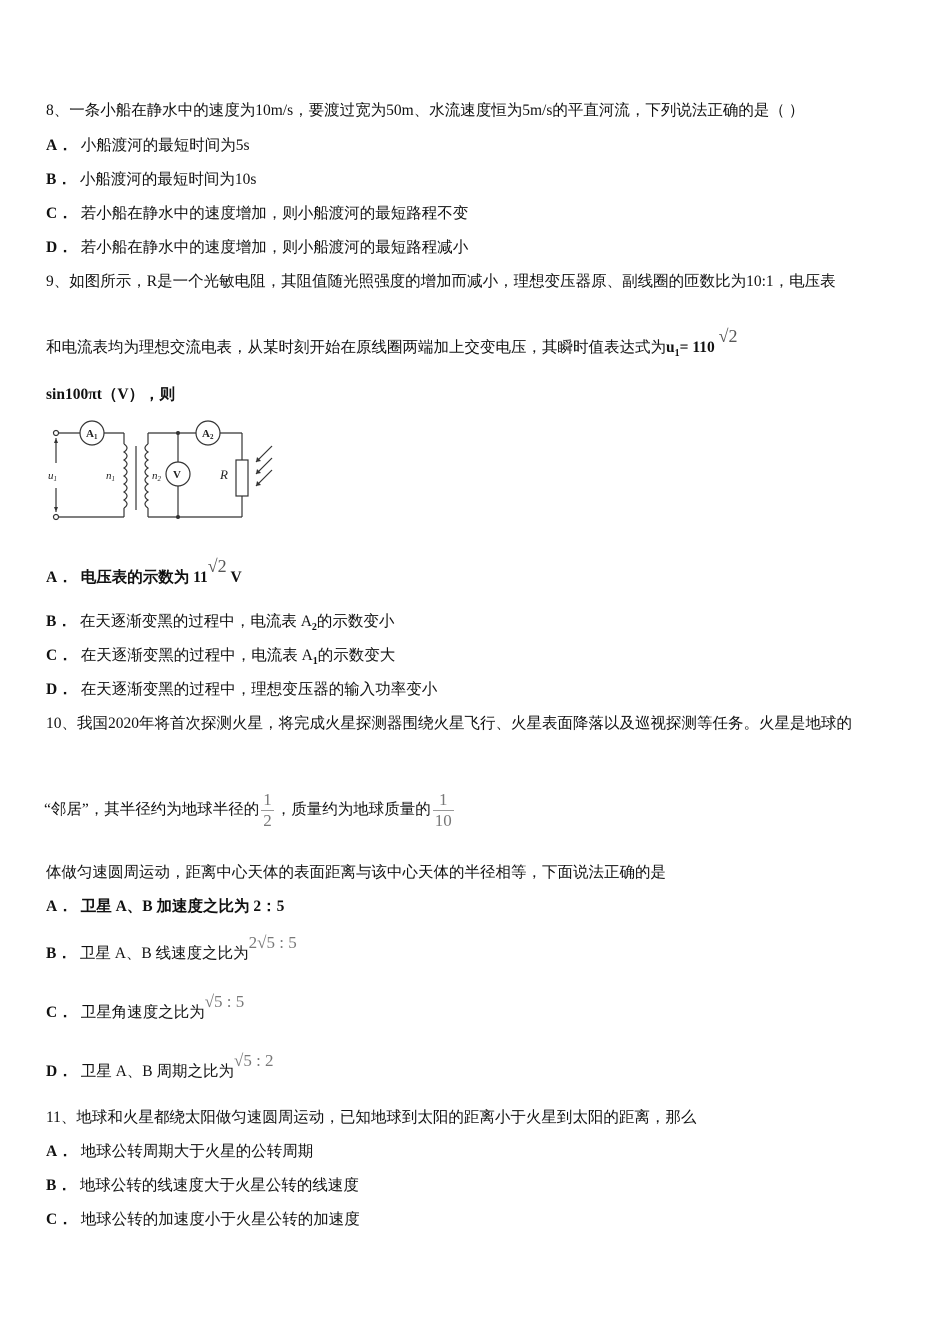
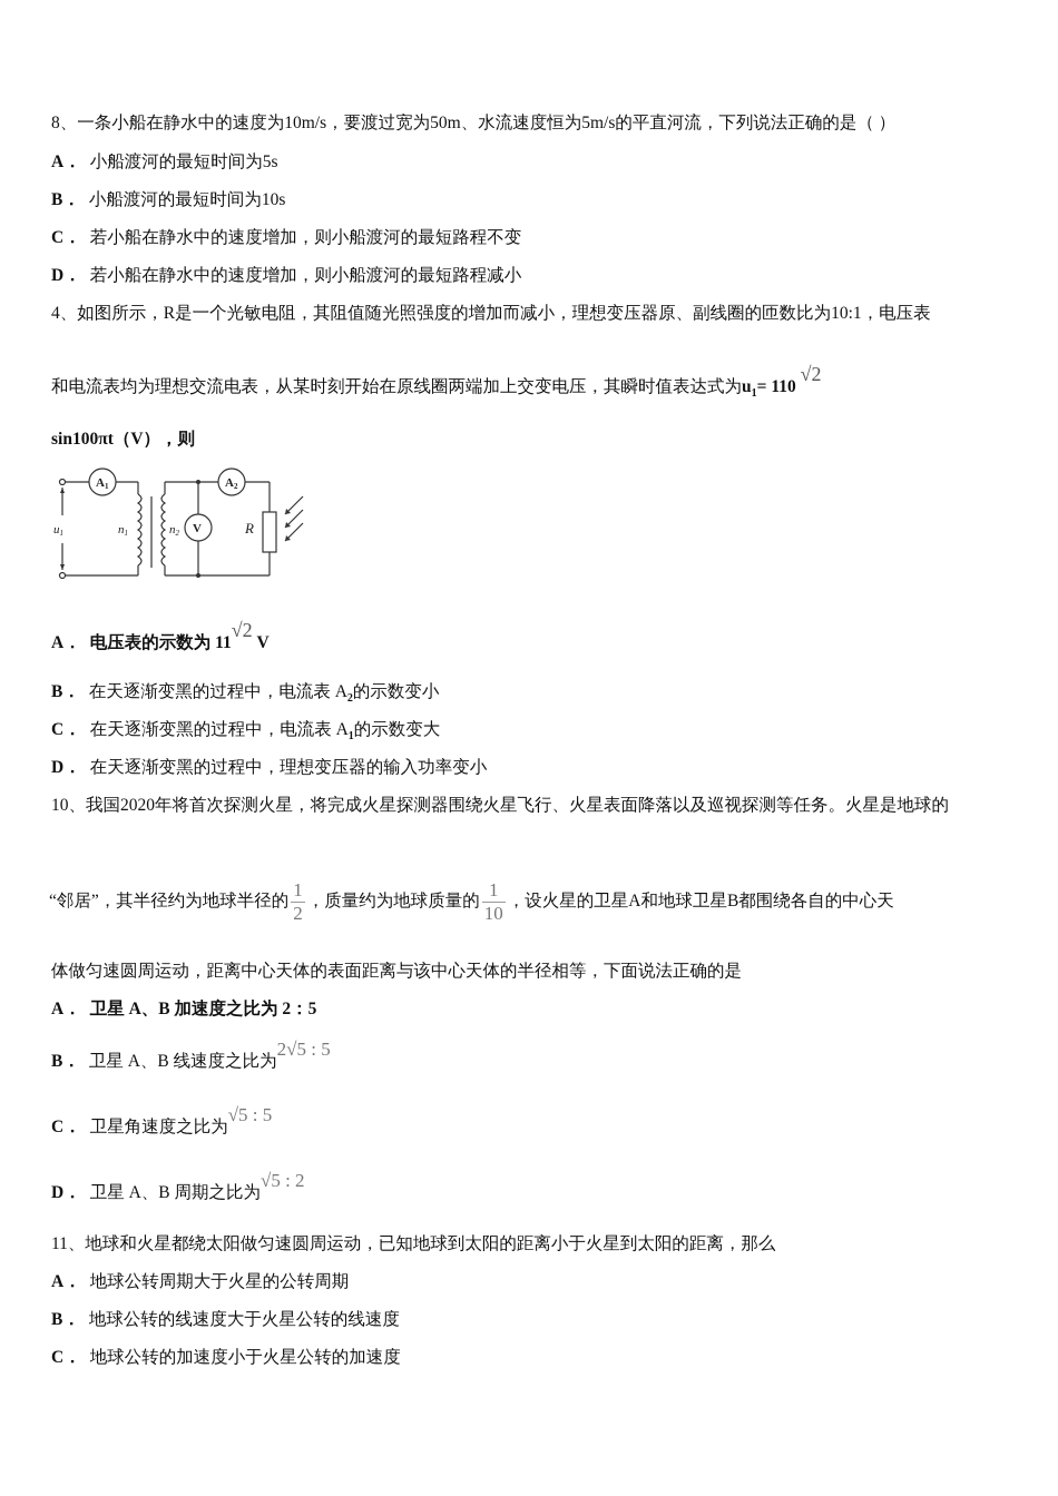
  8、一条小船在静水中的速度为10m/s，要渡过宽为50m、水流速度恒为5m/s的平直河流，下列说法正确的是（ ）
  A． 小船渡河的最短时间为5s
  B． 小船渡河的最短时间为10s
  C． 若小船在静水中的速度增加，则小船渡河的最短路程不变
  D． 若小船在静水中的速度增加，则小船渡河的最短路程减小
- 9、如图所示，R是一个光敏电阻，其阻值随光照强度的增加而减小，理想变压器原、副线圈的匝数比为10:1，电压表
+ 4、如图所示，R是一个光敏电阻，其阻值随光照强度的增加而减小，理想变压器原、副线圈的匝数比为10:1，电压表
  和电流表均为理想交流电表，从某时刻开始在原线圈两端加上交变电压，其瞬时值表达式为u1= 110 √2
  sin100πt（V），则
  A1
  A2
  V
  u1
  n1
  n2
  R
  A． 电压表的示数为 11√2 V
  B． 在天逐渐变黑的过程中，电流表 A2的示数变小
  C． 在天逐渐变黑的过程中，电流表 A1的示数变大
  D． 在天逐渐变黑的过程中，理想变压器的输入功率变小
  10、我国2020年将首次探测火星，将完成火星探测器围绕火星飞行、火星表面降落以及巡视探测等任务。火星是地球的
  “邻居”，其半径约为地球半径的
  1
  2
  ，质量约为地球质量的
  1
  10
+ ，设火星的卫星A和地球卫星B都围绕各自的中心天
  体做匀速圆周运动，距离中心天体的表面距离与该中心天体的半径相等，下面说法正确的是
  A． 卫星 A、B 加速度之比为 2：5
  B． 卫星 A、B 线速度之比为2√5 : 5
  C． 卫星角速度之比为√5 : 5
  D． 卫星 A、B 周期之比为√5 : 2
  11、地球和火星都绕太阳做匀速圆周运动，已知地球到太阳的距离小于火星到太阳的距离，那么
  A． 地球公转周期大于火星的公转周期
  B． 地球公转的线速度大于火星公转的线速度
  C． 地球公转的加速度小于火星公转的加速度
